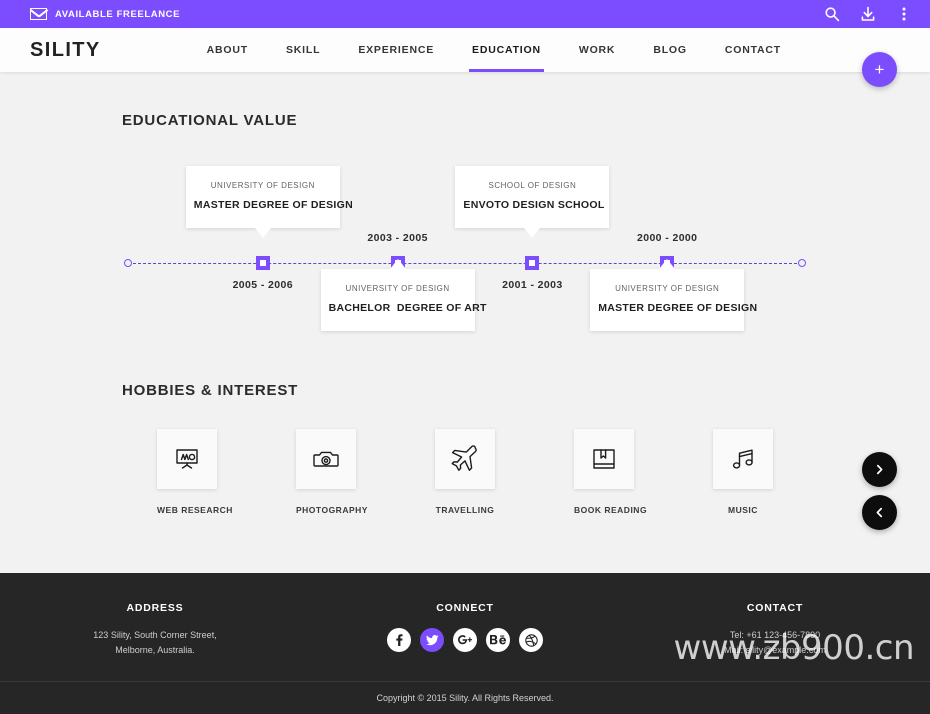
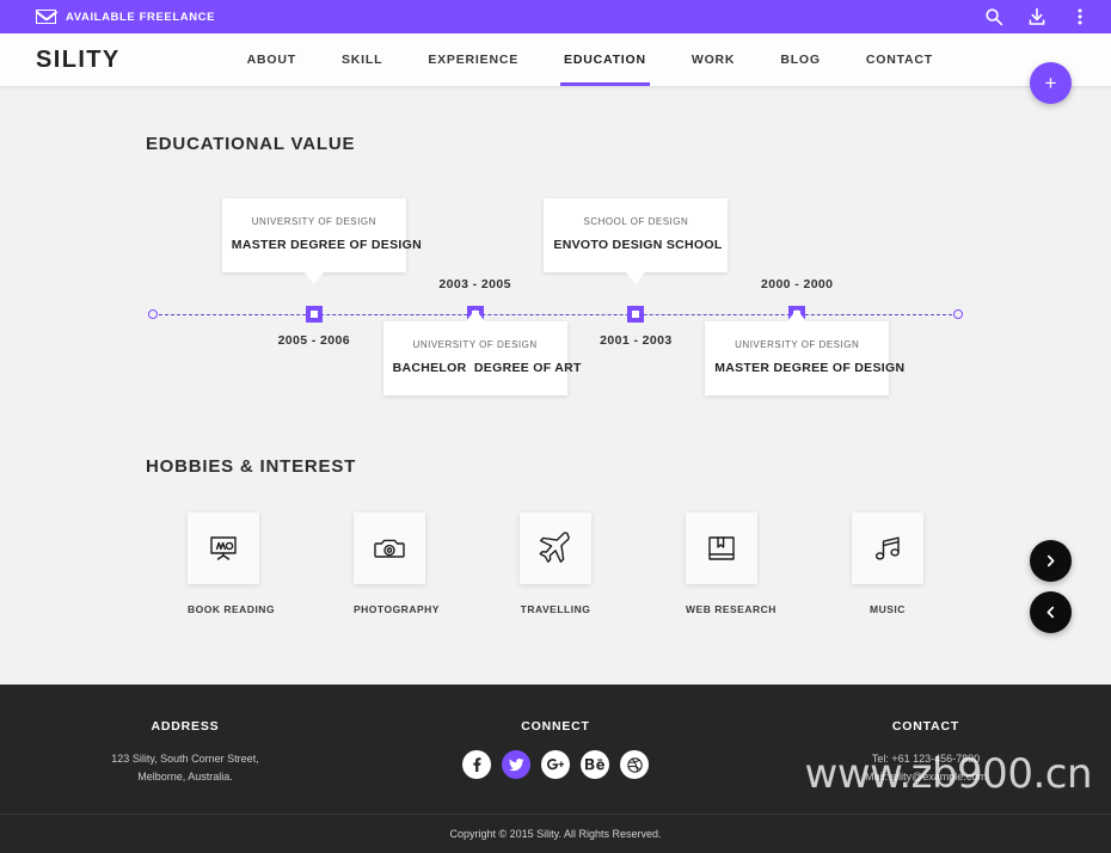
  AVAILABLE FREELANCE
  SILITY
  ABOUT
  SKILL
  EXPERIENCE
  EDUCATION
  WORK
  BLOG
  CONTACT
  +
  EDUCATIONAL VALUE
  2005 - 2006
  UNIVERSITY OF DESIGN
  MASTER DEGREE OF DESIGN
  2003 - 2005
  UNIVERSITY OF DESIGN
  BACHELOR DEGREE OF ART
  2001 - 2003
  SCHOOL OF DESIGN
  ENVOTO DESIGN SCHOOL
  2000 - 2000
  UNIVERSITY OF DESIGN
  MASTER DEGREE OF DESIGN
  HOBBIES & INTEREST
- WEB RESEARCH
+ BOOK READING
  PHOTOGRAPHY
  TRAVELLING
- BOOK READING
+ WEB RESEARCH
  MUSIC
  ADDRESS
  123 Sility, South Corner Street,
  Melborne, Australia.
  CONNECT
  CONTACT
  Tel: +61 123-456-7890
  Mail: sility@example.com
  www.zb900.cn
  Copyright © 2015 Sility. All Rights Reserved.
